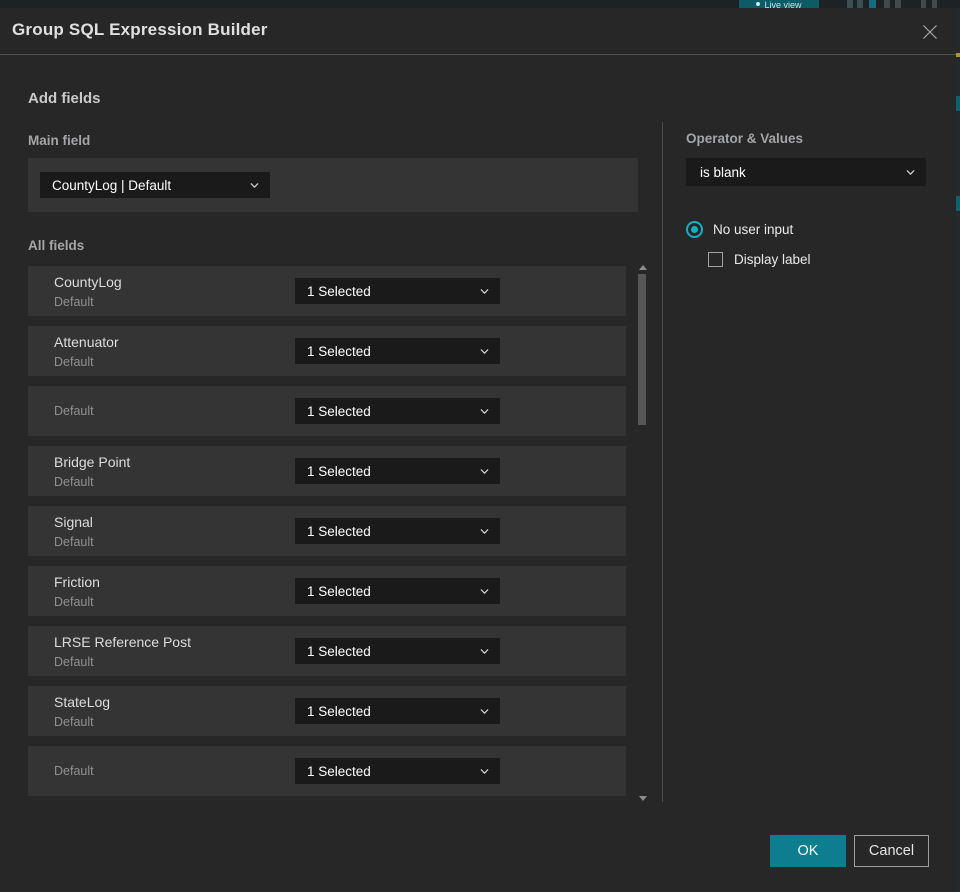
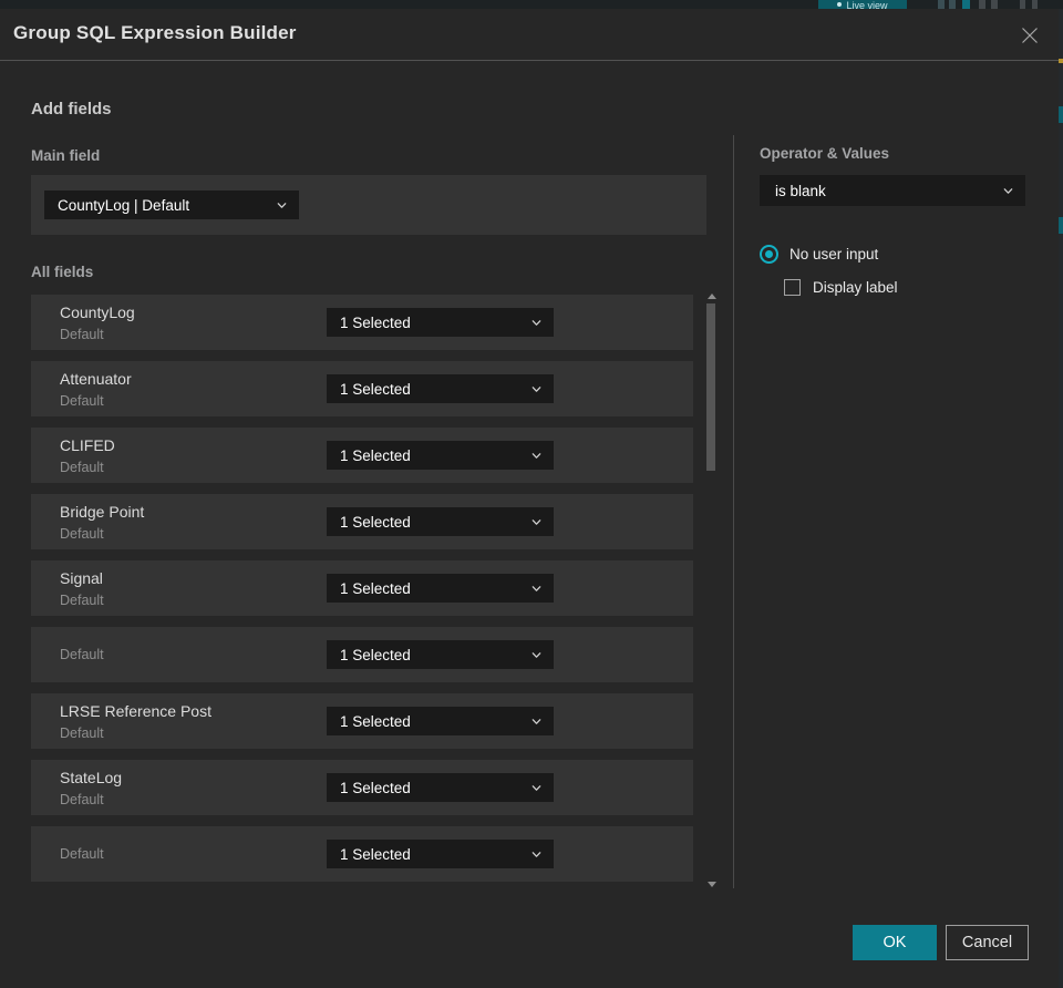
  Live view
  Group SQL Expression Builder
  Add fields
  Main field
  CountyLog | Default
  All fields
  CountyLog
  Default
  1 Selected
  Attenuator
  Default
  1 Selected
+ CLIFED
  Default
  1 Selected
  Bridge Point
  Default
  1 Selected
  Signal
  Default
  1 Selected
- Friction
  Default
  1 Selected
  LRSE Reference Post
  Default
  1 Selected
  StateLog
  Default
  1 Selected
  Default
  1 Selected
  Operator & Values
  is blank
  No user input
  Display label
  OK
  Cancel
